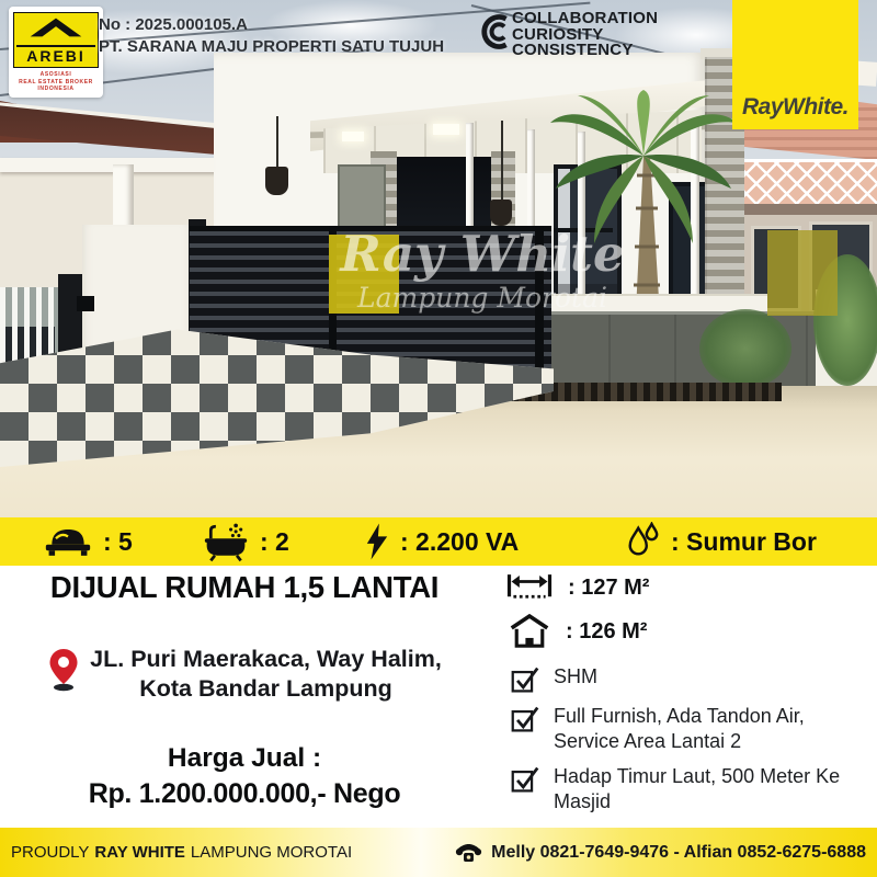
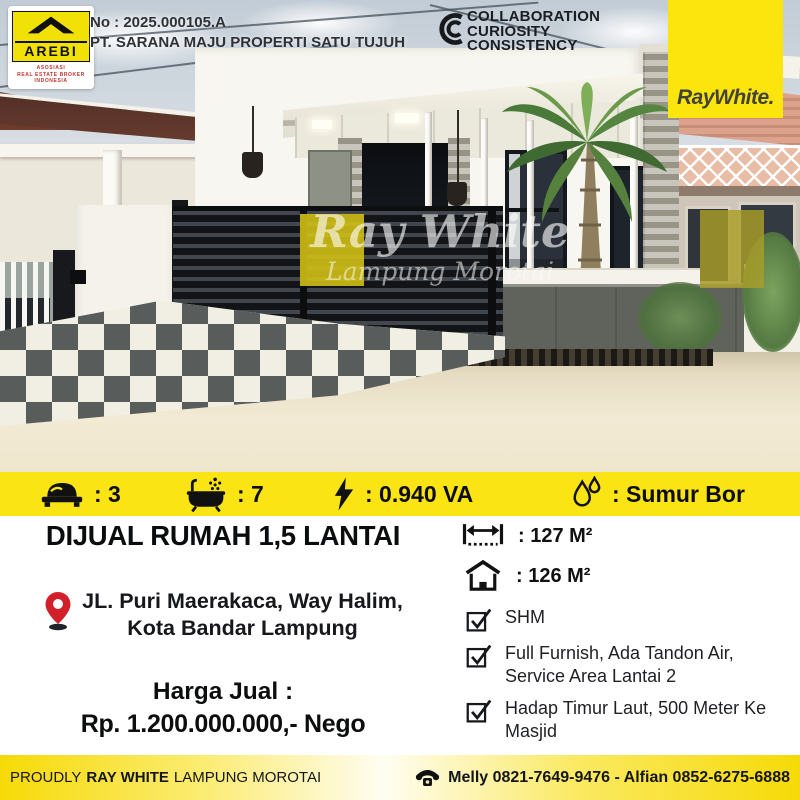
  Ray White
  Lampung Morotai
  AREBI
  No : 2025.000105.A
  PT. SARANA MAJU PROPERTI SATU TUJUH
  COLLABORATION
  CURIOSITY
  CONSISTENCY
  RayWhite.
- : 5
+ : 3
- : 2
+ : 7
- : 2.200 VA
+ : 0.940 VA
  : Sumur Bor
  DIJUAL RUMAH 1,5 LANTAI
  JL. Puri Maerakaca, Way Halim,
  Kota Bandar Lampung
  Harga Jual :
  Rp. 1.200.000.000,- Nego
  : 127 M²
  : 126 M²
  SHM
  Full Furnish, Ada Tandon Air, Service Area Lantai 2
  Hadap Timur Laut, 500 Meter Ke Masjid
  PROUDLY
  RAY WHITE
  LAMPUNG MOROTAI
  Melly 0821-7649-9476 - Alfian 0852-6275-6888
